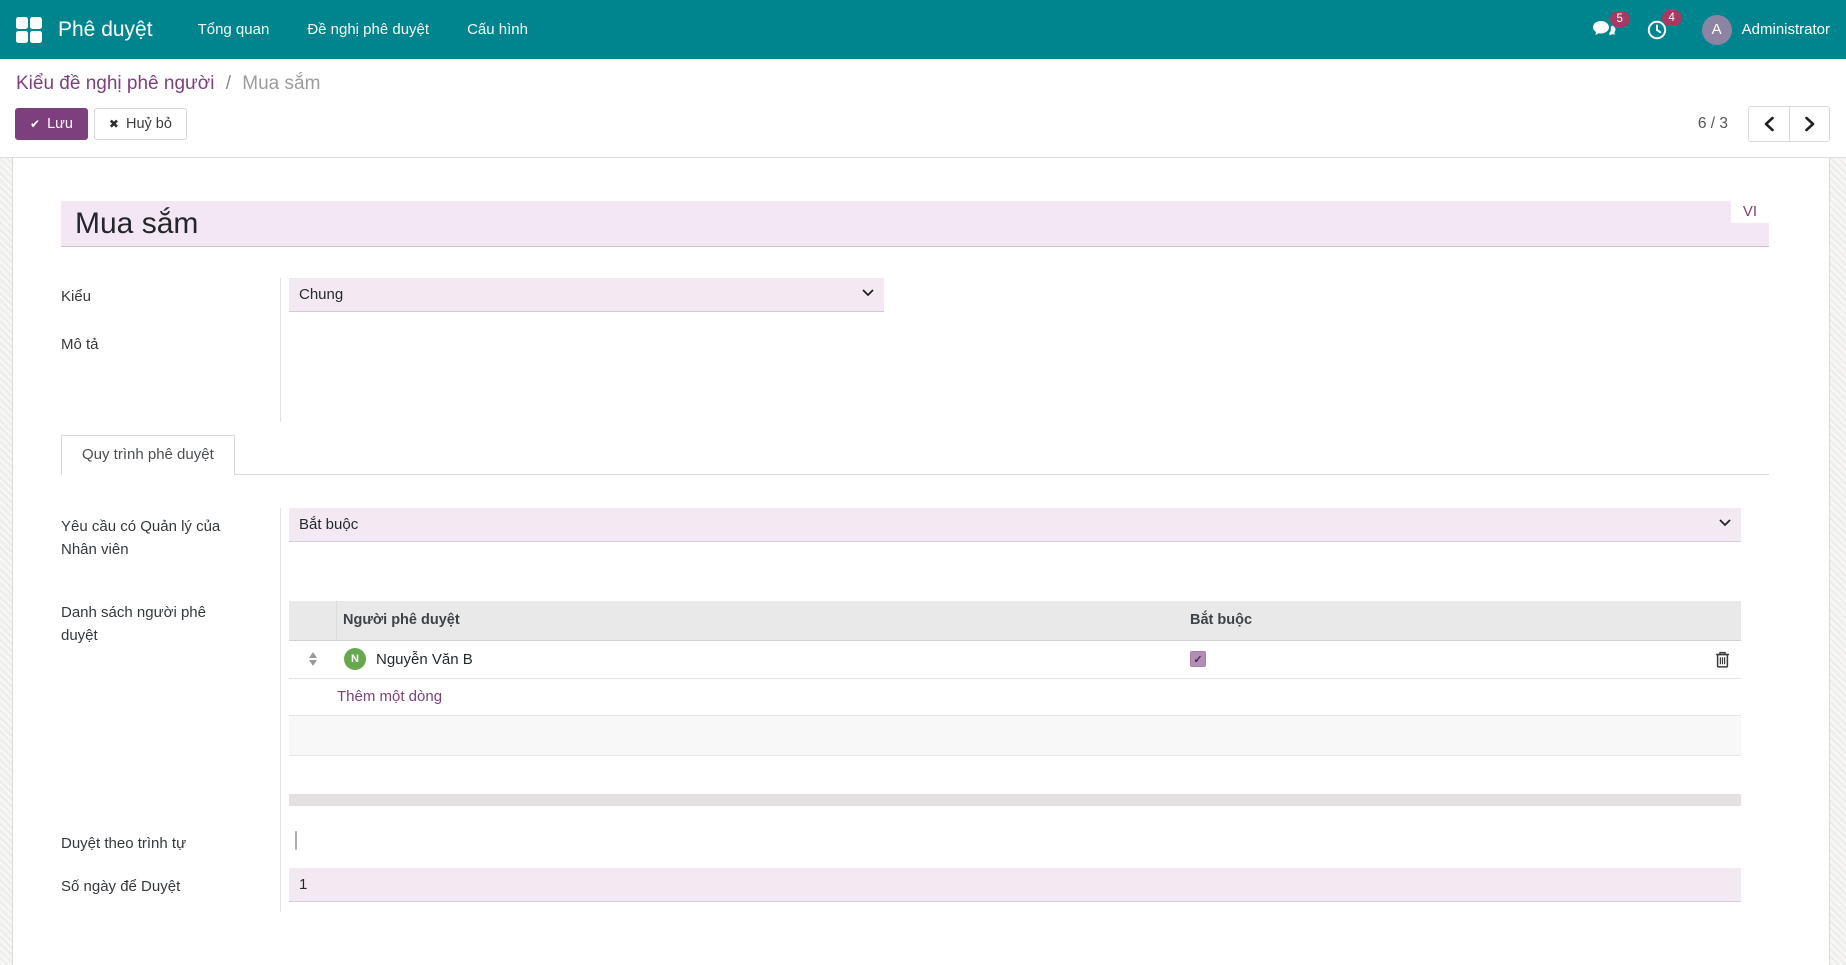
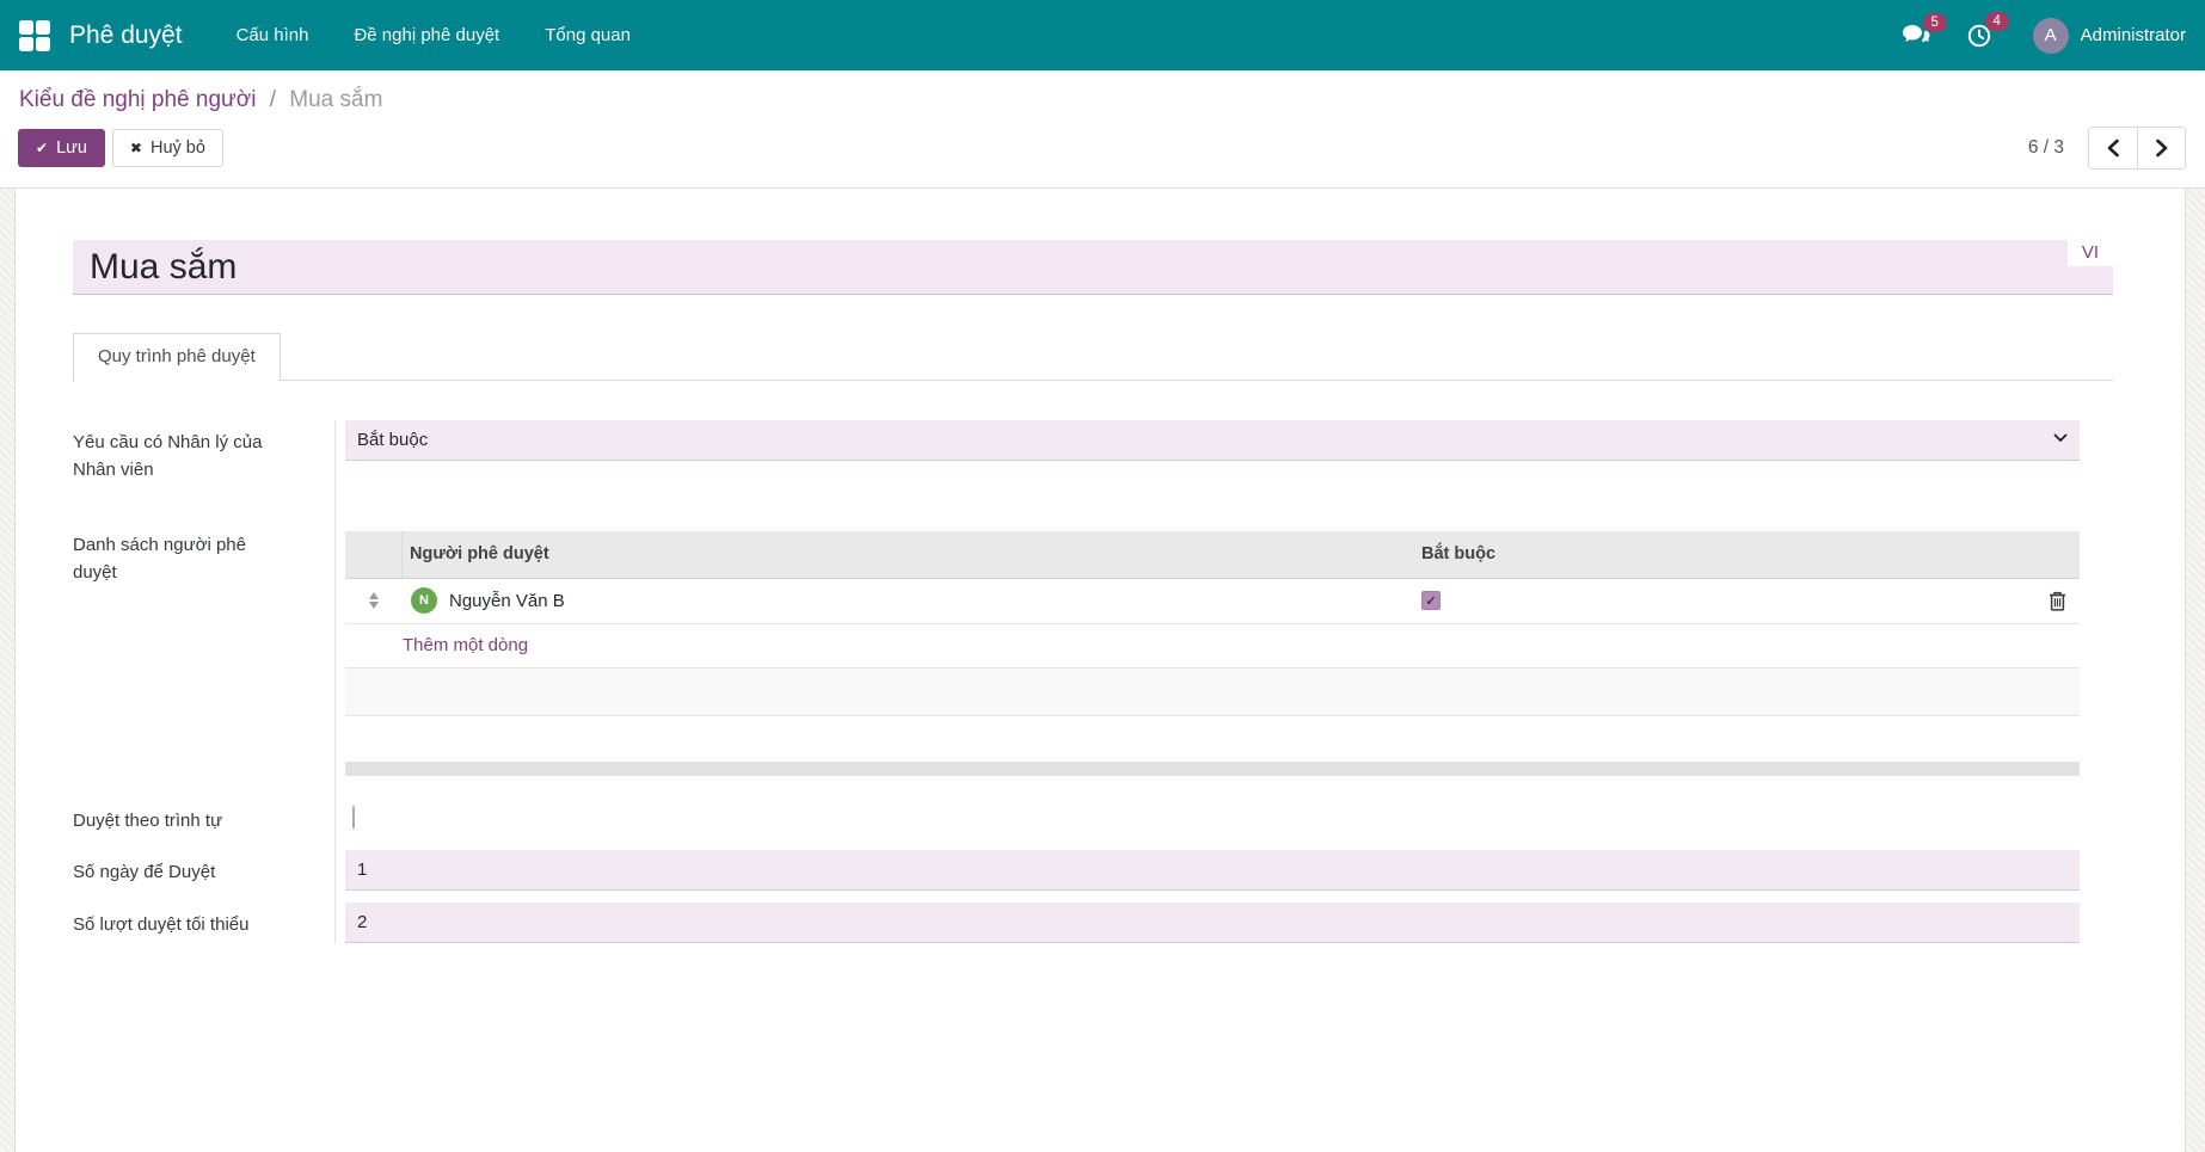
  Phê duyệt
- Tổng quan
+ Cấu hình
  Đề nghị phê duyệt
- Cấu hình
+ Tổng quan
  5
  4
  A
  Administrator
  Kiểu đề nghị phê người / Mua sắm
  ✔
  Lưu
  ✖
  Huỷ bỏ
  6 / 3
  Mua sắm
  VI
- Kiểu
- Chung
- Mô tả
  Quy trình phê duyệt
- Yêu cầu có Quản lý của Nhân viên
+ Yêu cầu có Nhân lý của Nhân viên
  Bắt buộc
  Danh sách người phê duyệt
  Người phê duyệt
  Bắt buộc
  N
  Nguyễn Văn B
  ✓
  Thêm một dòng
  Duyệt theo trình tự
  Số ngày để Duyệt
  1
+ Số lượt duyệt tối thiểu
+ 2
